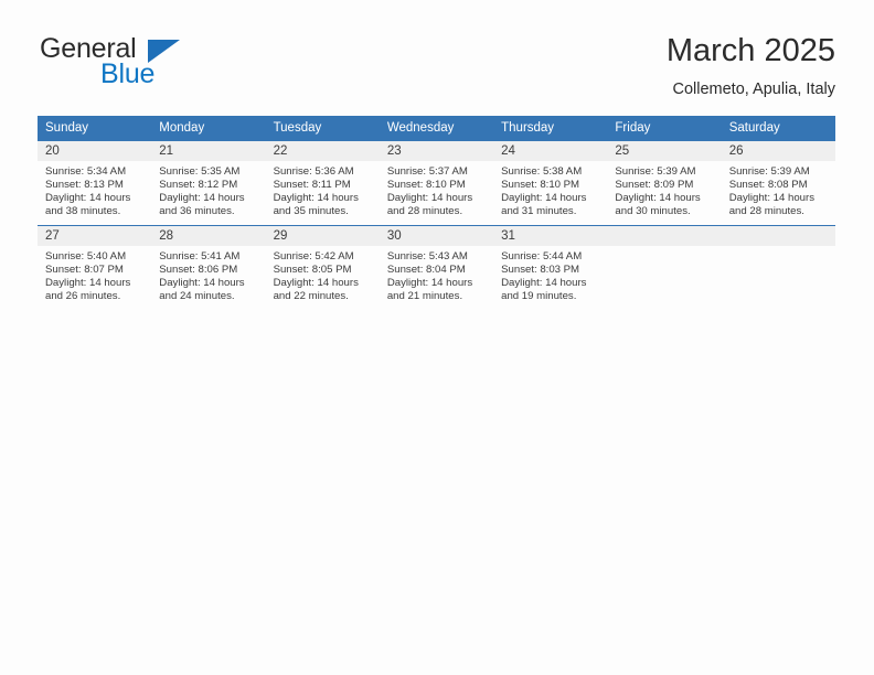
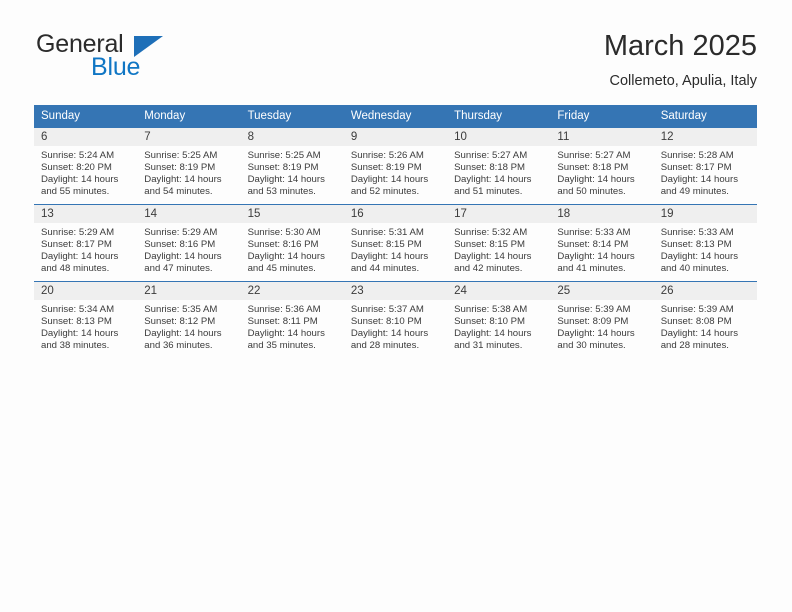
  General
  Blue
  March 2025
  Collemeto, Apulia, Italy
  Sunday	Monday	Tuesday	Wednesday	Thursday	Friday	Saturday
+ 6Sunrise: 5:24 AMSunset: 8:20 PMDaylight: 14 hoursand 55 minutes.	7Sunrise: 5:25 AMSunset: 8:19 PMDaylight: 14 hoursand 54 minutes.	8Sunrise: 5:25 AMSunset: 8:19 PMDaylight: 14 hoursand 53 minutes.	9Sunrise: 5:26 AMSunset: 8:19 PMDaylight: 14 hoursand 52 minutes.	10Sunrise: 5:27 AMSunset: 8:18 PMDaylight: 14 hoursand 51 minutes.	11Sunrise: 5:27 AMSunset: 8:18 PMDaylight: 14 hoursand 50 minutes.	12Sunrise: 5:28 AMSunset: 8:17 PMDaylight: 14 hoursand 49 minutes.
+ 13Sunrise: 5:29 AMSunset: 8:17 PMDaylight: 14 hoursand 48 minutes.	14Sunrise: 5:29 AMSunset: 8:16 PMDaylight: 14 hoursand 47 minutes.	15Sunrise: 5:30 AMSunset: 8:16 PMDaylight: 14 hoursand 45 minutes.	16Sunrise: 5:31 AMSunset: 8:15 PMDaylight: 14 hoursand 44 minutes.	17Sunrise: 5:32 AMSunset: 8:15 PMDaylight: 14 hoursand 42 minutes.	18Sunrise: 5:33 AMSunset: 8:14 PMDaylight: 14 hoursand 41 minutes.	19Sunrise: 5:33 AMSunset: 8:13 PMDaylight: 14 hoursand 40 minutes.
  20Sunrise: 5:34 AMSunset: 8:13 PMDaylight: 14 hoursand 38 minutes.	21Sunrise: 5:35 AMSunset: 8:12 PMDaylight: 14 hoursand 36 minutes.	22Sunrise: 5:36 AMSunset: 8:11 PMDaylight: 14 hoursand 35 minutes.	23Sunrise: 5:37 AMSunset: 8:10 PMDaylight: 14 hoursand 28 minutes.	24Sunrise: 5:38 AMSunset: 8:10 PMDaylight: 14 hoursand 31 minutes.	25Sunrise: 5:39 AMSunset: 8:09 PMDaylight: 14 hoursand 30 minutes.	26Sunrise: 5:39 AMSunset: 8:08 PMDaylight: 14 hoursand 28 minutes.
- 27Sunrise: 5:40 AMSunset: 8:07 PMDaylight: 14 hoursand 26 minutes.	28Sunrise: 5:41 AMSunset: 8:06 PMDaylight: 14 hoursand 24 minutes.	29Sunrise: 5:42 AMSunset: 8:05 PMDaylight: 14 hoursand 22 minutes.	30Sunrise: 5:43 AMSunset: 8:04 PMDaylight: 14 hoursand 21 minutes.	31Sunrise: 5:44 AMSunset: 8:03 PMDaylight: 14 hoursand 19 minutes.
